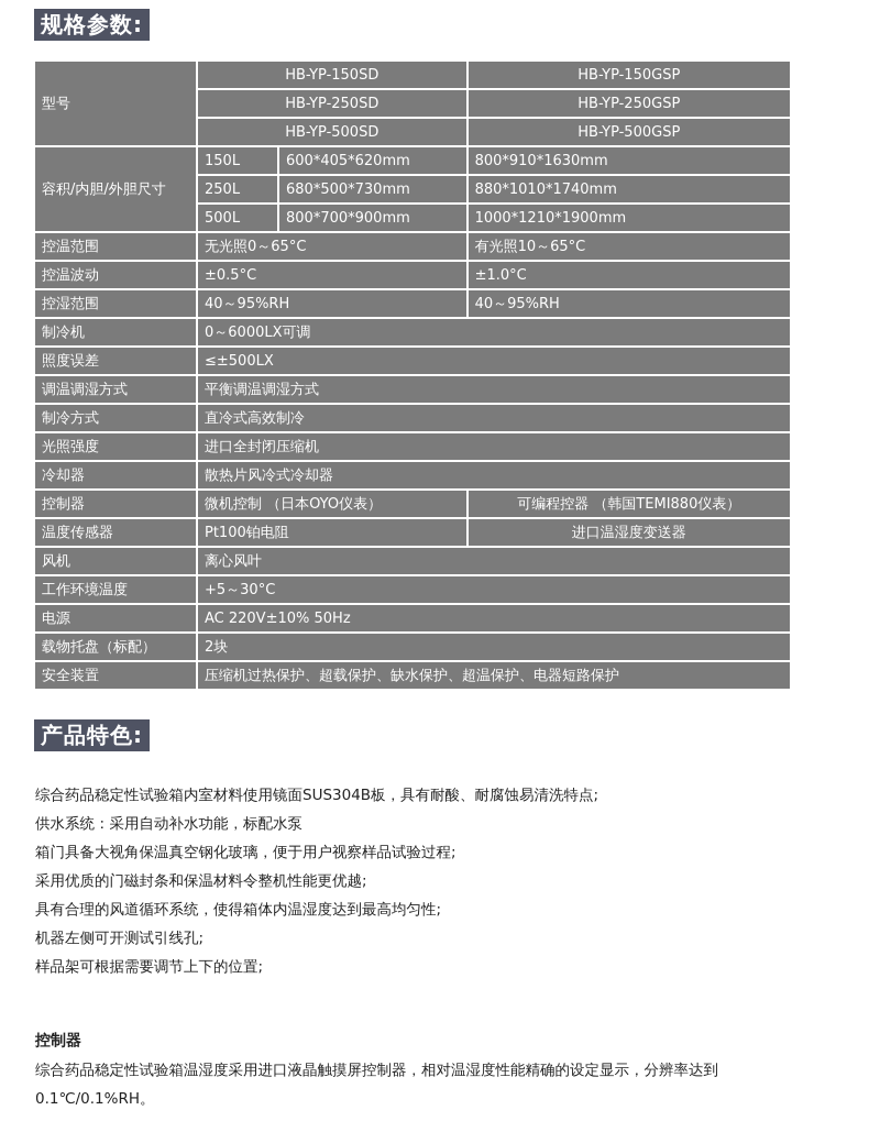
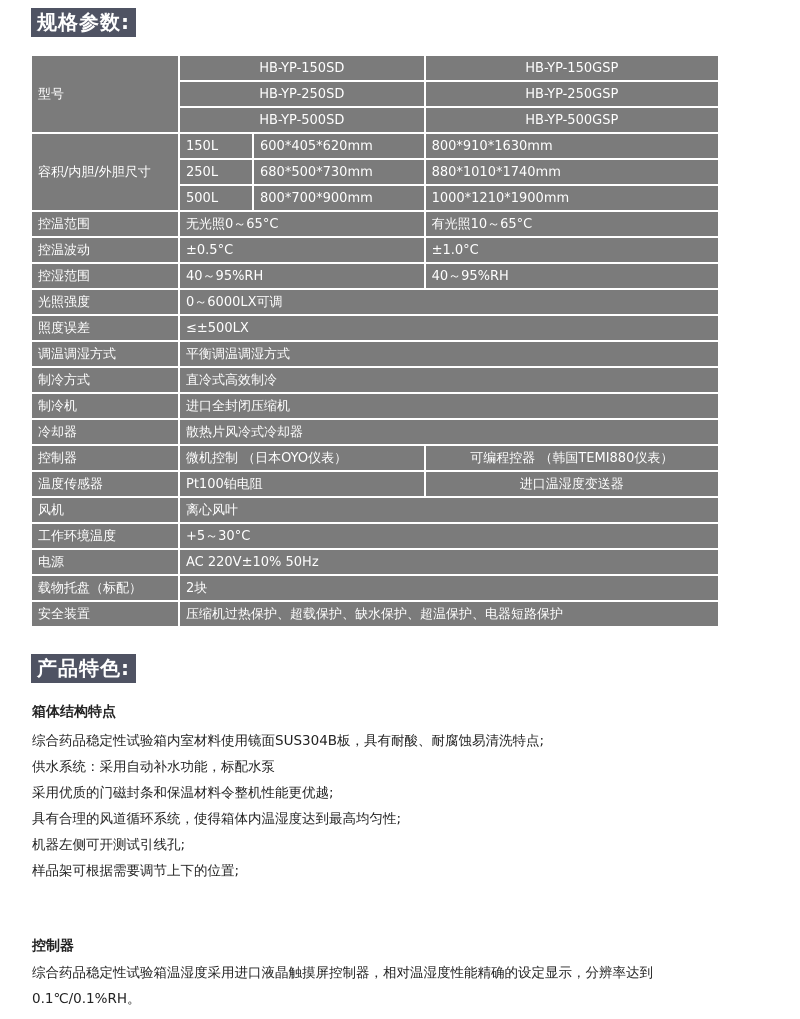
  规格参数:
  型号	HB-YP-150SD	HB-YP-150GSP
  HB-YP-250SD	HB-YP-250GSP
  HB-YP-500SD	HB-YP-500GSP
  容积/内胆/外胆尺寸	150L	600*405*620mm	800*910*1630mm
  250L	680*500*730mm	880*1010*1740mm
  500L	800*700*900mm	1000*1210*1900mm
  控温范围	无光照0～65°C	有光照10～65°C
  控温波动	±0.5°C	±1.0°C
  控湿范围	40～95%RH	40～95%RH
- 制冷机	0～6000LX可调
+ 光照强度	0～6000LX可调
  照度误差	≤±500LX
  调温调湿方式	平衡调温调湿方式
  制冷方式	直冷式高效制冷
- 光照强度	进口全封闭压缩机
+ 制冷机	进口全封闭压缩机
  冷却器	散热片风冷式冷却器
  控制器	微机控制 （日本OYO仪表）	可编程控器 （韩国TEMI880仪表）
  温度传感器	Pt100铂电阻	进口温湿度变送器
  风机	离心风叶
  工作环境温度	+5～30°C
  电源	AC 220V±10% 50Hz
  载物托盘（标配）	2块
  安全装置	压缩机过热保护、超载保护、缺水保护、超温保护、电器短路保护
  产品特色:
+ 箱体结构特点
  综合药品稳定性试验箱内室材料使用镜面SUS304B板，具有耐酸、耐腐蚀易清洗特点;
  供水系统：采用自动补水功能，标配水泵
- 箱门具备大视角保温真空钢化玻璃，便于用户视察样品试验过程;
  采用优质的门磁封条和保温材料令整机性能更优越;
  具有合理的风道循环系统，使得箱体内温湿度达到最高均匀性;
  机器左侧可开测试引线孔;
  样品架可根据需要调节上下的位置;
  控制器
  综合药品稳定性试验箱温湿度采用进口液晶触摸屏控制器，相对温湿度性能精确的设定显示，分辨率达到
  0.1℃/0.1%RH。
